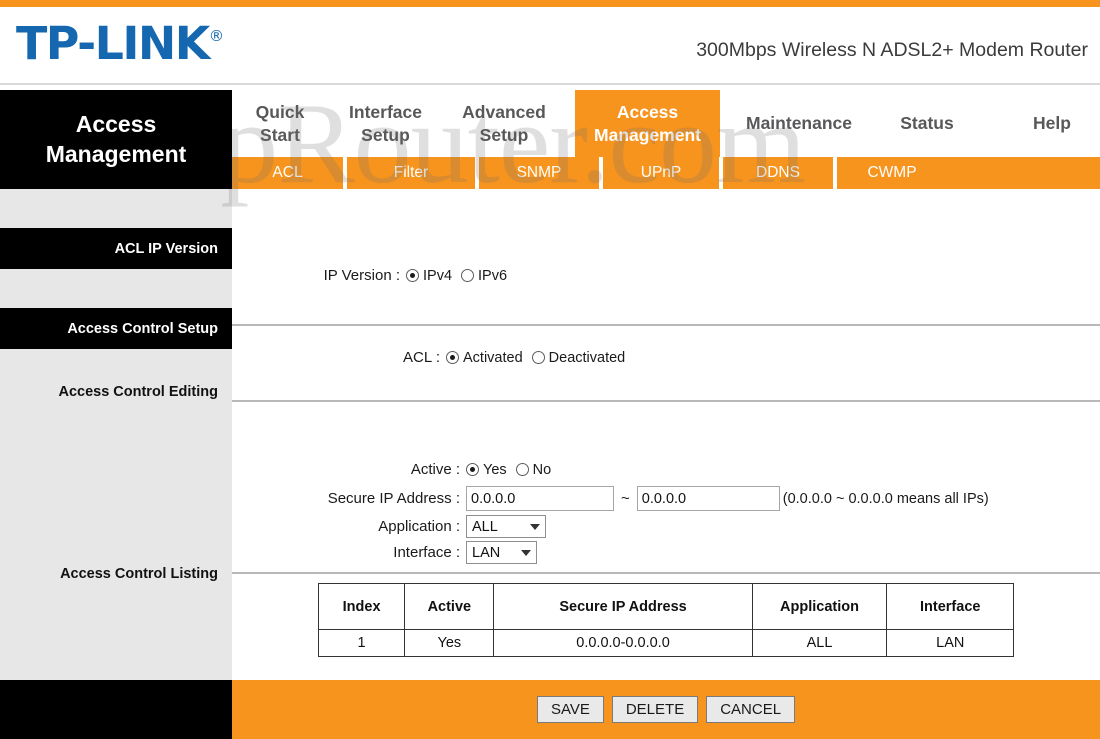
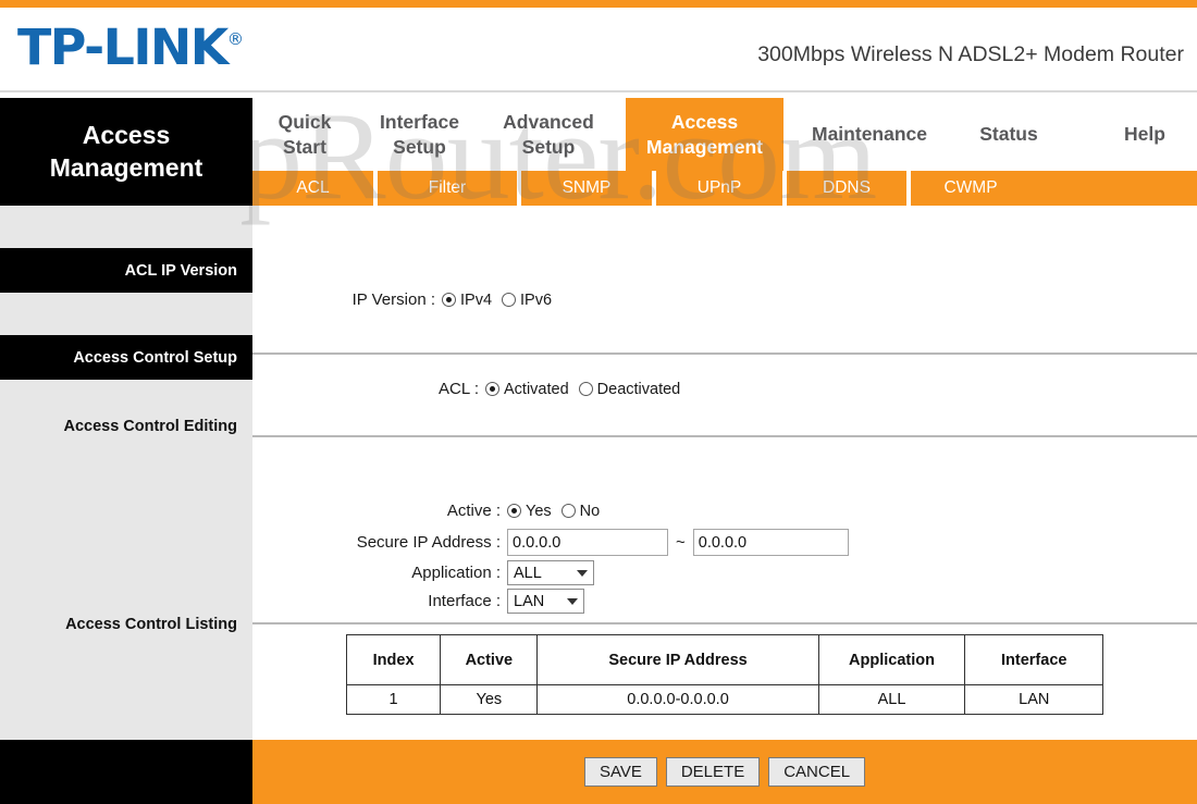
  TP-LINK®
  300Mbps Wireless N ADSL2+ Modem Router
  Access
  Management
  Quick
  Start
  Interface
  Setup
  Advanced
  Setup
  Access
  Management
  Maintenance
  Status
  Help
  ACL
  Filter
  SNMP
  UPnP
  DDNS
  CWMP
  ACL IP Version
  Access Control Setup
  Access Control Editing
  Access Control Listing
  IP Version :
  IPv4
  IPv6
  ACL :
  Activated
  Deactivated
  Active :
  Yes
  No
  Secure IP Address :
  0.0.0.0
  ~
  0.0.0.0
- (0.0.0.0 ~ 0.0.0.0 means all IPs)
  Application :
  ALL
  Interface :
  LAN
  Index	Active	Secure IP Address	Application	Interface
  1	Yes	0.0.0.0-0.0.0.0	ALL	LAN
  SAVE
  DELETE
  CANCEL
  pRouter.com
